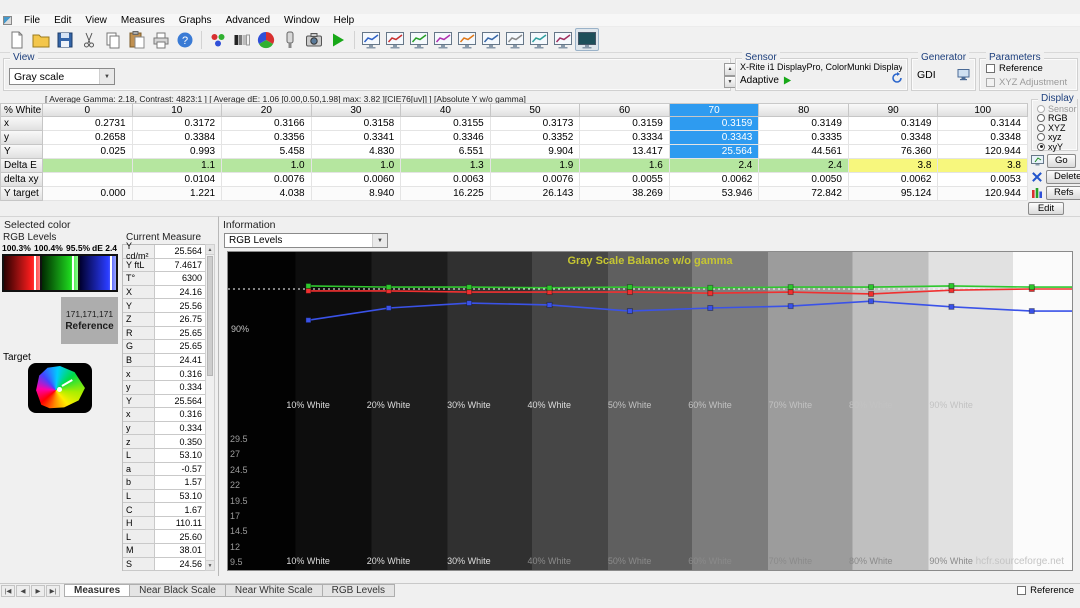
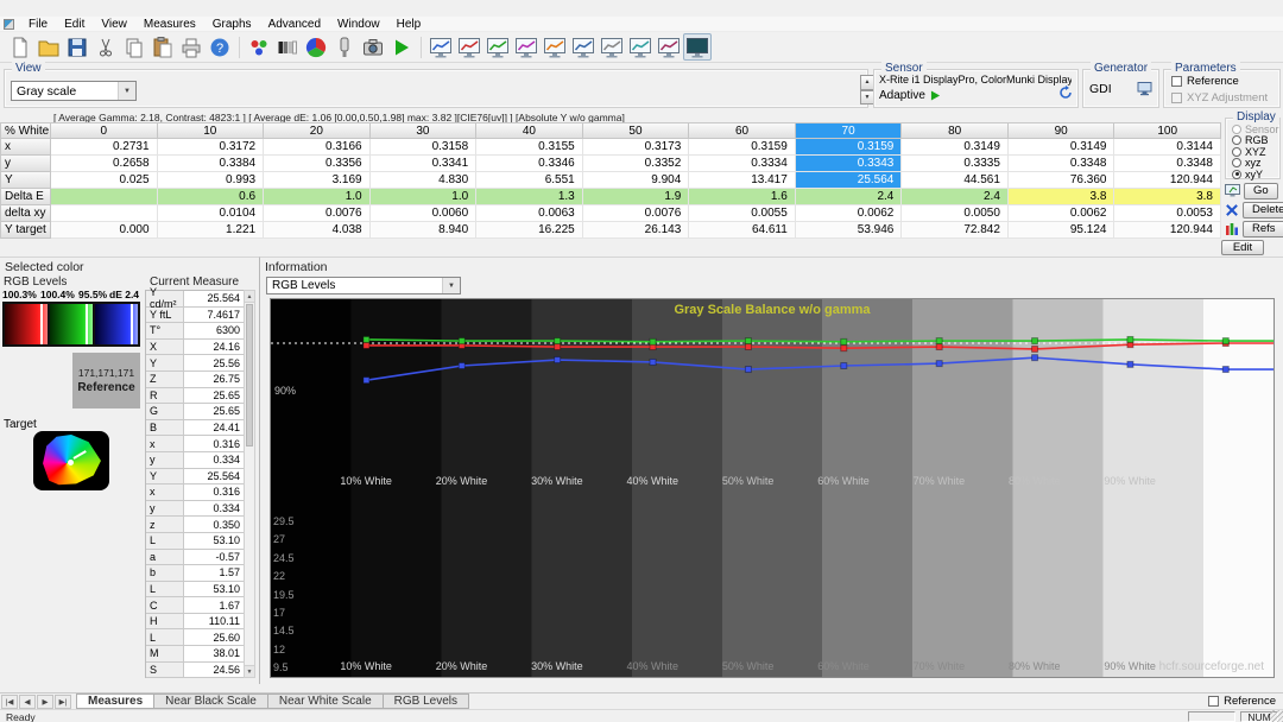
  File
  Edit
  View
  Measures
  Graphs
  Advanced
  Window
  Help
  ?
  View
  Gray scale
  Sensor
  X-Rite i1 DisplayPro, ColorMunki Display
  Adaptive
  Generator
  GDI
  Parameters
  Reference
  XYZ Adjustment
  [ Average Gamma: 2.18, Contrast: 4823:1 ] [ Average dE: 1.06 [0.00,0.50,1.98] max: 3.82 ][CIE76[uv]] ] [Absolute Y w/o gamma]
  % White
  0
  10
  20
  30
  40
  50
  60
  70
  80
  90
  100
  x
  0.2731
  0.3172
  0.3166
  0.3158
  0.3155
  0.3173
  0.3159
  0.3159
  0.3149
  0.3149
  0.3144
  y
  0.2658
  0.3384
  0.3356
  0.3341
  0.3346
  0.3352
  0.3334
  0.3343
  0.3335
  0.3348
  0.3348
  Y
  0.025
  0.993
- 5.458
+ 3.169
  4.830
  6.551
  9.904
  13.417
  25.564
  44.561
  76.360
  120.944
  Delta E
- 1.1
+ 0.6
  1.0
  1.0
  1.3
  1.9
  1.6
  2.4
  2.4
  3.8
  3.8
  delta xy
  0.0104
  0.0076
  0.0060
  0.0063
  0.0076
  0.0055
  0.0062
  0.0050
  0.0062
  0.0053
  Y target
  0.000
  1.221
  4.038
  8.940
  16.225
  26.143
- 38.269
+ 64.611
  53.946
  72.842
  95.124
  120.944
  Display
  Sensor
  RGB
  XYZ
  xyz
  xyY
  Go
  Delete
  Refs
  Edit
  Selected color
  RGB Levels
  Current Measure
  100.3%
  100.4%
  95.5%
  dE 2.4
  171,171,171
  Reference
  Target
  Y cd/m²
  25.564
  Y ftL
  7.4617
  T°
  6300
  X
  24.16
  Y
  25.56
  Z
  26.75
  R
  25.65
  G
  25.65
  B
  24.41
  x
  0.316
  y
  0.334
  Y
  25.564
  x
  0.316
  y
  0.334
  z
  0.350
  L
  53.10
  a
  -0.57
  b
  1.57
  L
  53.10
  C
  1.67
  H
  110.11
  L
  25.60
  M
  38.01
  S
  24.56
  Information
  RGB Levels
  Gray Scale Balance w/o gamma
  hcfr.sourceforge.net
  10% White
  10% White
  20% White
  20% White
  30% White
  30% White
  40% White
  40% White
  50% White
  50% White
  60% White
  60% White
  70% White
  80% White
  80% White
  90% White
  90% White
  29.5
  27
  24.5
  22
  19.5
  17
  14.5
  12
  9.5
  90%
  Measures
  Near Black Scale
  Near White Scale
  RGB Levels
  Reference
+ Ready
+ NUM
